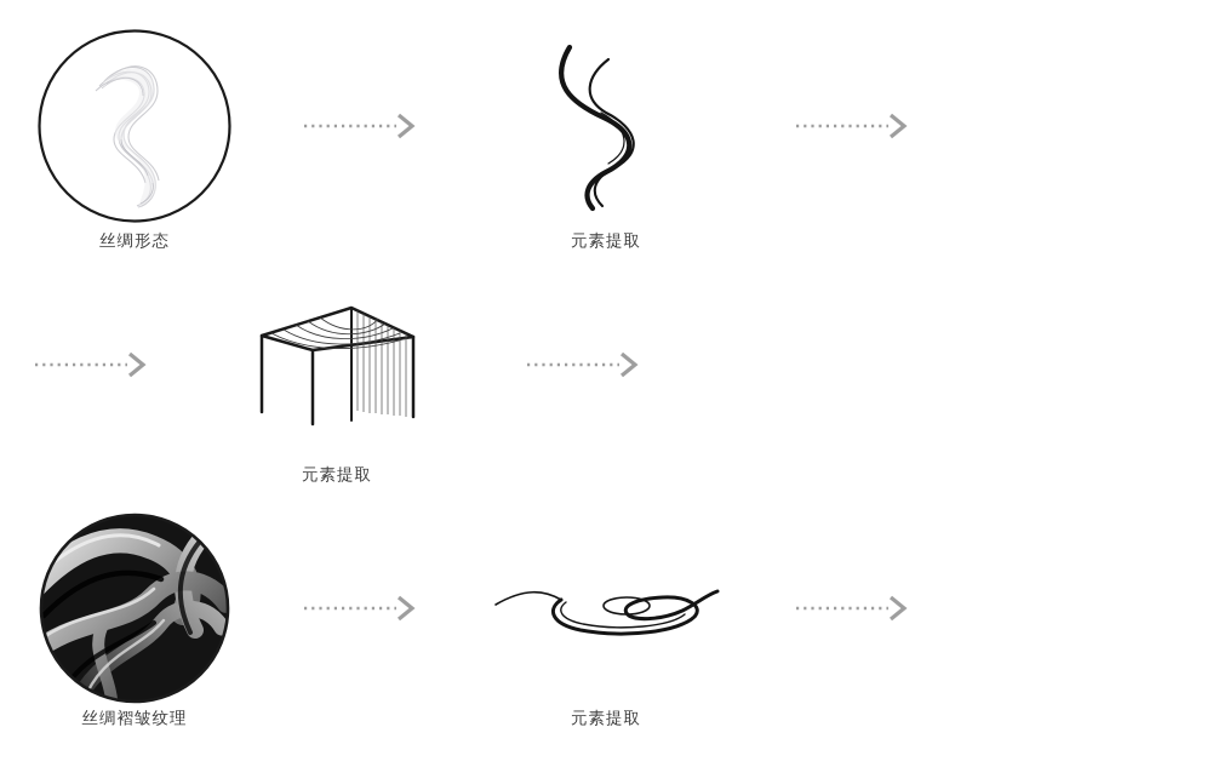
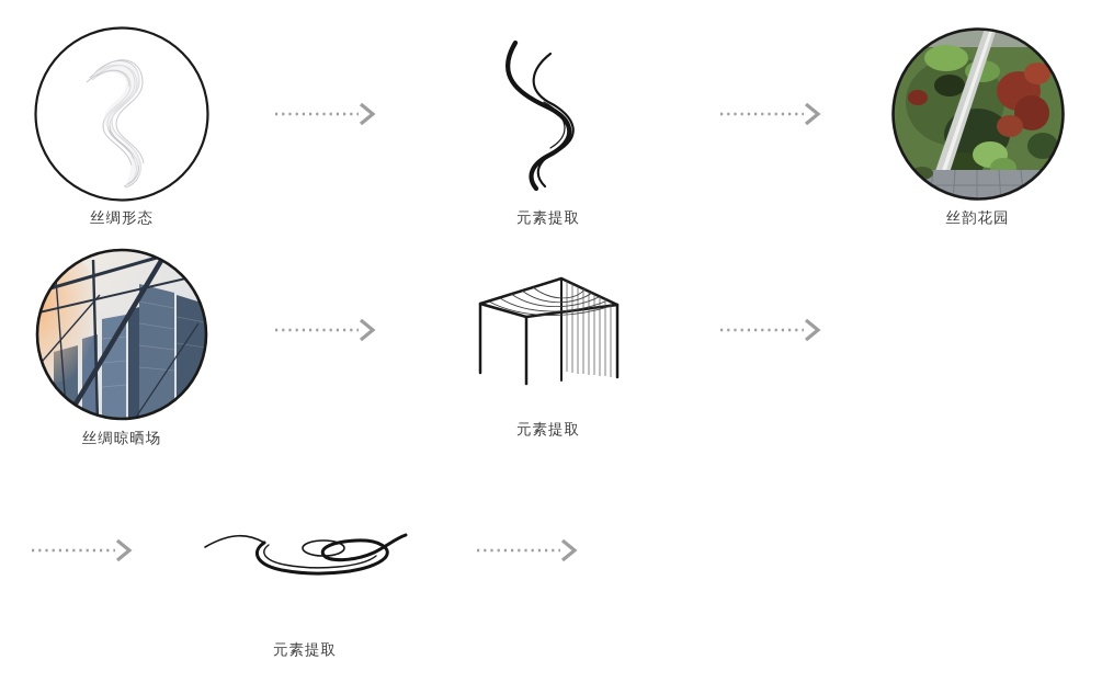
  丝绸形态
  元素提取
+ 丝韵花园
+ 丝绸晾晒场
  元素提取
- 丝绸褶皱纹理
  元素提取
